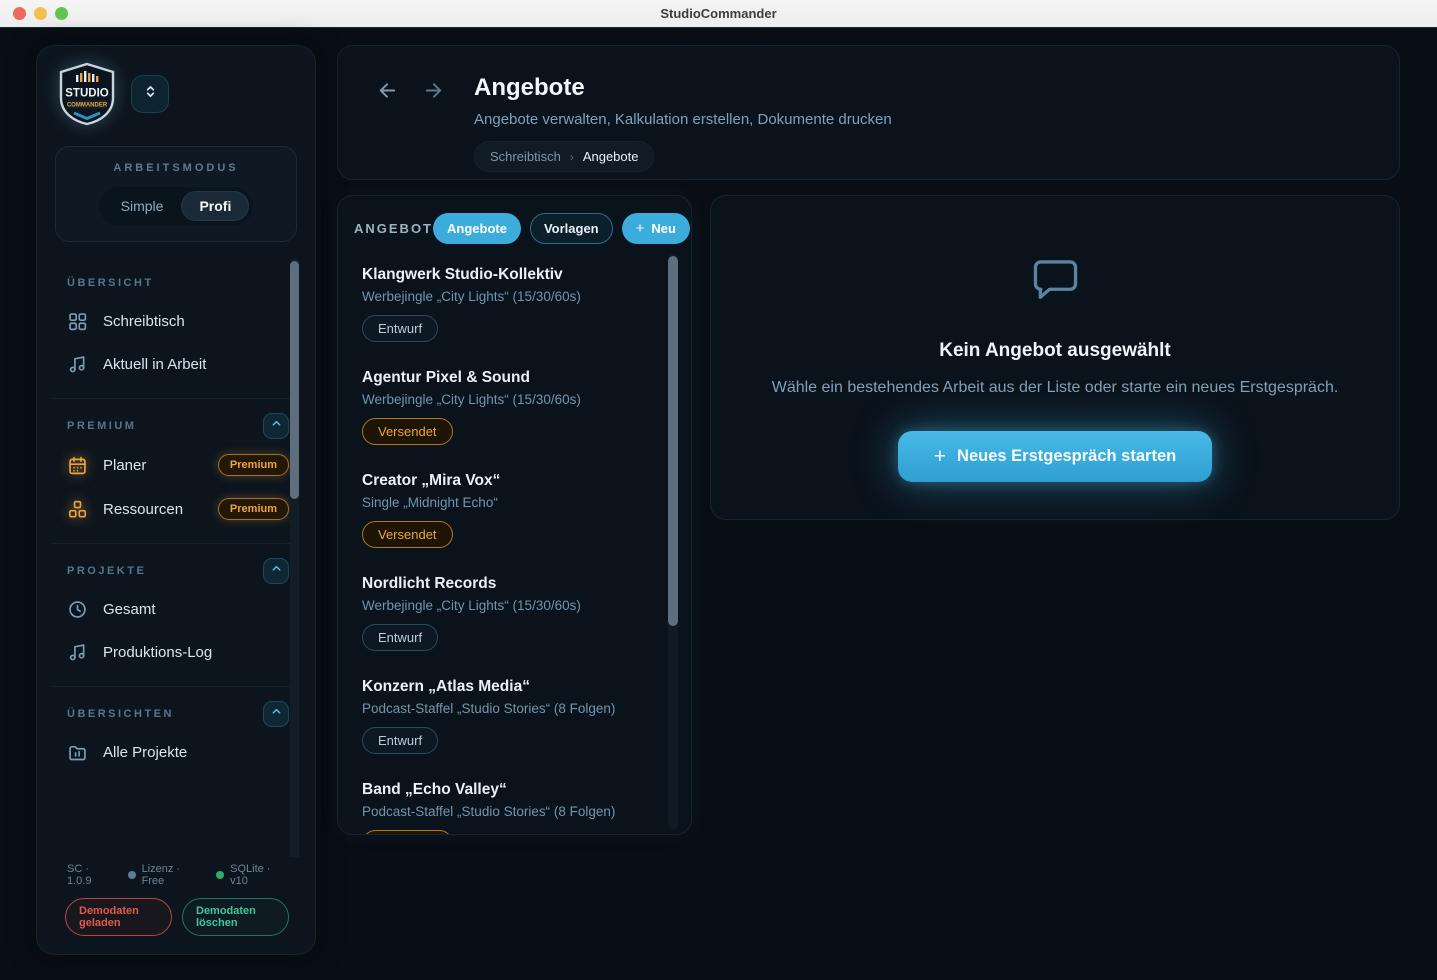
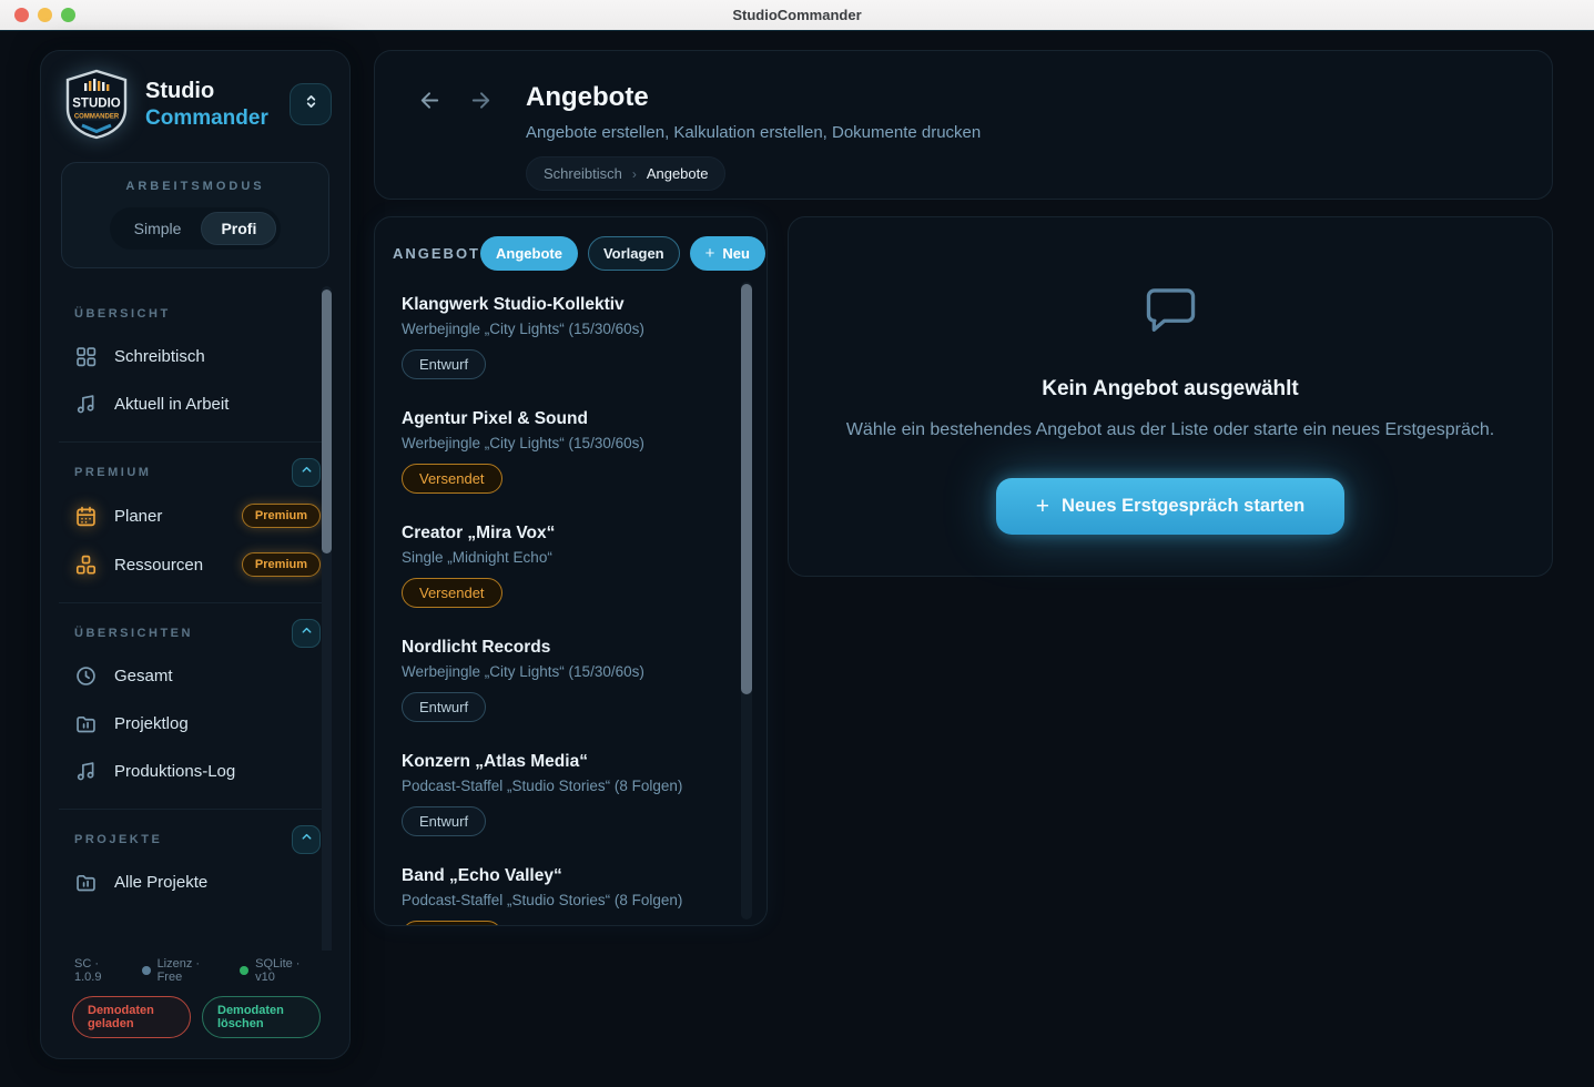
  StudioCommander
  STUDIO
+ Studio
+ Commander
  ARBEITSMODUS
  Simple
  Profi
  ÜBERSICHT
  Schreibtisch
  Aktuell in Arbeit
  PREMIUM
  Planer
  Premium
  Ressourcen
  Premium
- PROJEKTE
+ ÜBERSICHTEN
  Gesamt
+ Projektlog
  Produktions-Log
- ÜBERSICHTEN
+ PROJEKTE
  Alle Projekte
  SC · 1.0.9
  Lizenz · Free
  SQLite · v10
  Demodaten geladen
  Demodaten löschen
  Angebote
- Angebote verwalten, Kalkulation erstellen, Dokumente drucken
+ Angebote erstellen, Kalkulation erstellen, Dokumente drucken
  Schreibtisch
  ›
  Angebote
  ANGEBOT
  Angebote
  Vorlagen
  +
  Neu
  Klangwerk Studio-Kollektiv
  Werbejingle „City Lights“ (15/30/60s)
  Entwurf
  Agentur Pixel & Sound
  Werbejingle „City Lights“ (15/30/60s)
  Versendet
  Creator „Mira Vox“
  Single „Midnight Echo“
  Versendet
  Nordlicht Records
  Werbejingle „City Lights“ (15/30/60s)
  Entwurf
  Konzern „Atlas Media“
  Podcast-Staffel „Studio Stories“ (8 Folgen)
  Entwurf
  Band „Echo Valley“
  Podcast-Staffel „Studio Stories“ (8 Folgen)
  Kein Angebot ausgewählt
- Wähle ein bestehendes Arbeit aus der Liste oder starte ein neues Erstgespräch.
+ Wähle ein bestehendes Angebot aus der Liste oder starte ein neues Erstgespräch.
  +
  Neues Erstgespräch starten
